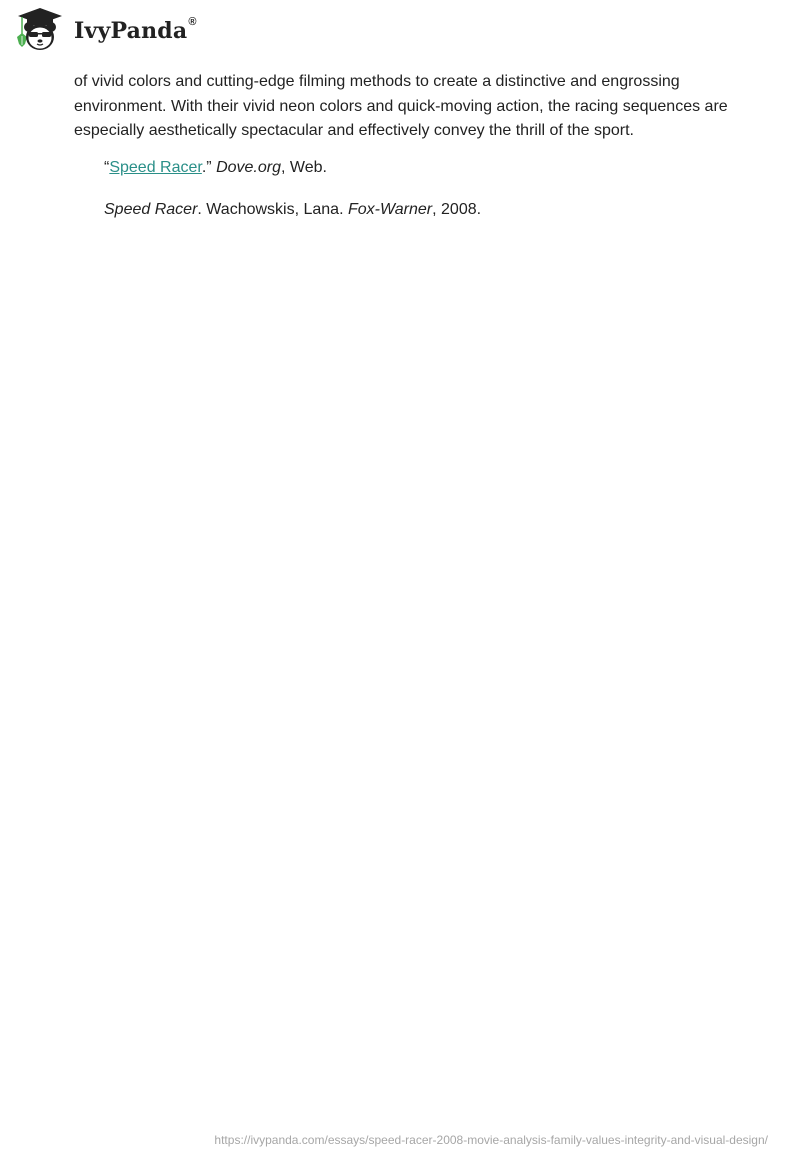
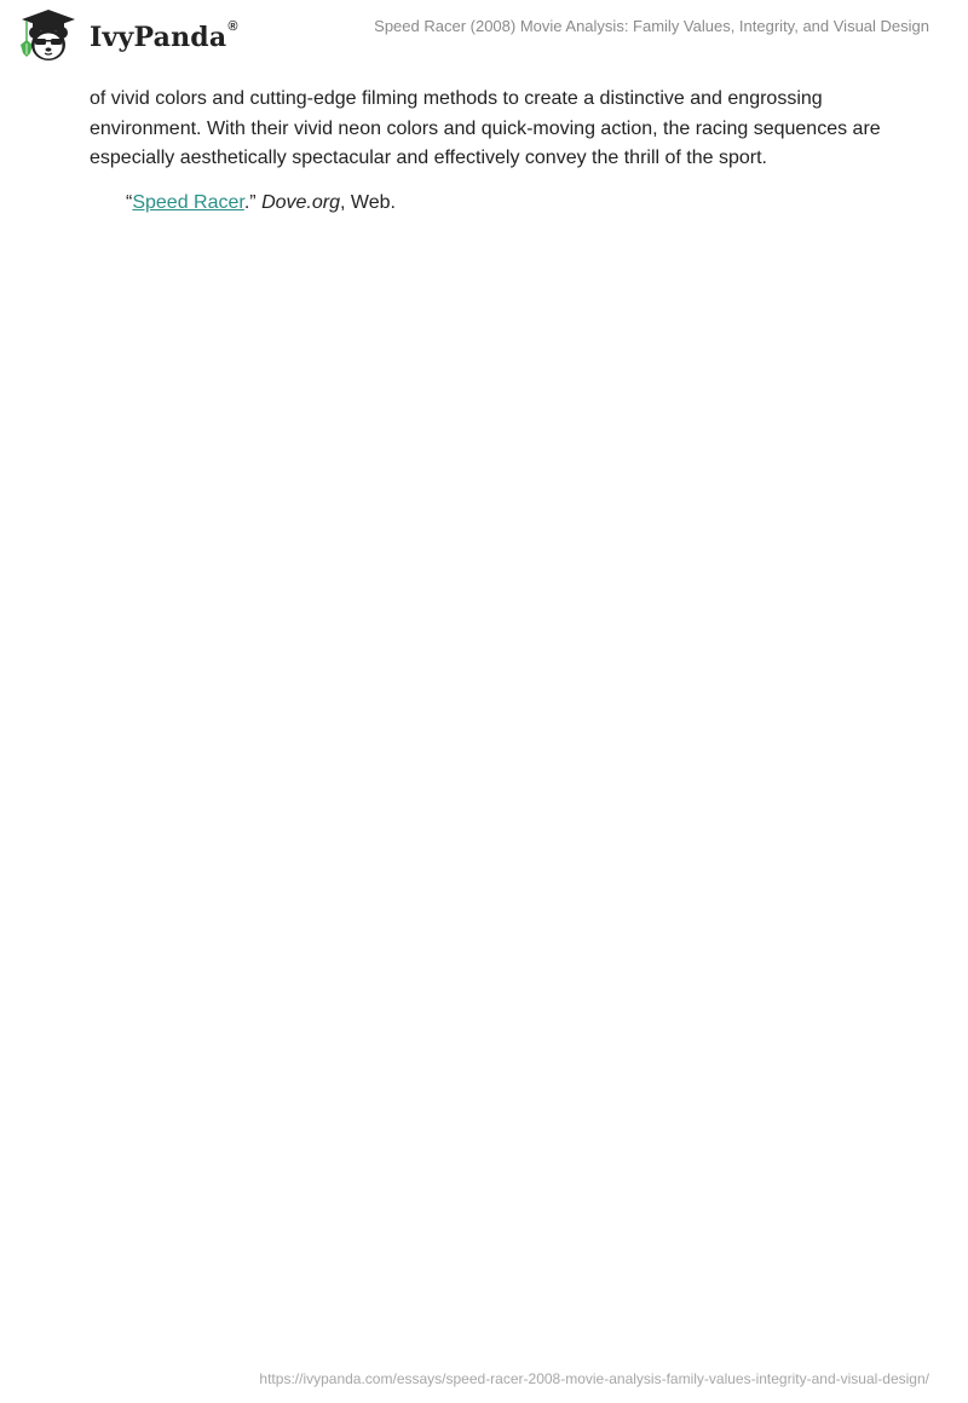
  IvyPanda®
+ Speed Racer (2008) Movie Analysis: Family Values, Integrity, and Visual Design
  of vivid colors and cutting-edge filming methods to create a distinctive and engrossing environment. With their vivid neon colors and quick-moving action, the racing sequences are especially aesthetically spectacular and effectively convey the thrill of the sport.
  “Speed Racer.” Dove.org, Web.
- Speed Racer. Wachowskis, Lana. Fox-Warner, 2008.
  https://ivypanda.com/essays/speed-racer-2008-movie-analysis-family-values-integrity-and-visual-design/
